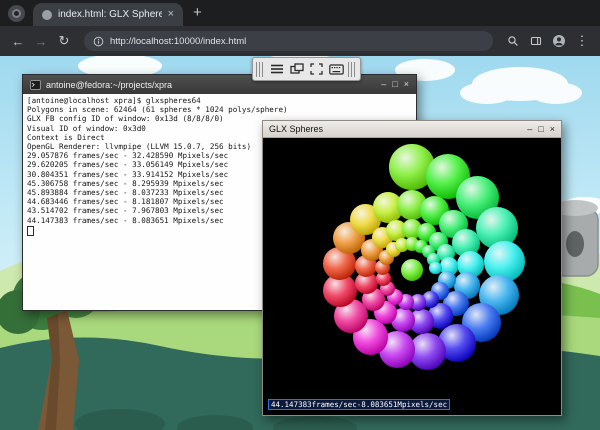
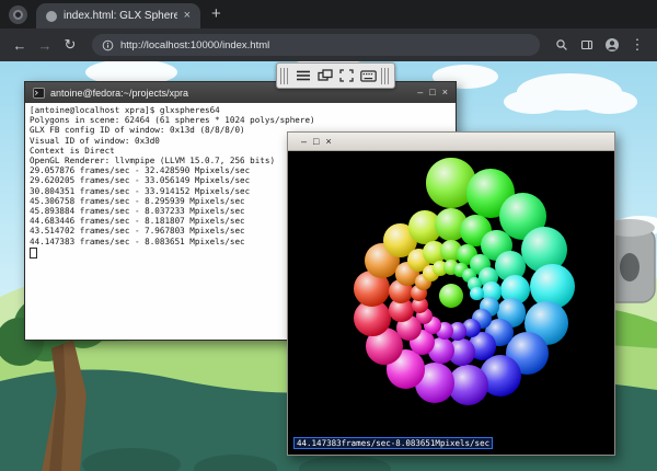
  index.html: GLX Sphere
  ×
  +
  ←
  →
  ↻
  http://localhost:10000/index.html
  ⋮
  antoine@fedora:~/projects/xpra
  –
  □
  ×
  [antoine@localhost xpra]$ glxspheres64
  Polygons in scene: 62464 (61 spheres * 1024 polys/sphere)
  GLX FB config ID of window: 0x13d (8/8/8/0)
  Visual ID of window: 0x3d0
  Context is Direct
  OpenGL Renderer: llvmpipe (LLVM 15.0.7, 256 bits)
  29.057876 frames/sec - 32.428590 Mpixels/sec
  29.620205 frames/sec - 33.056149 Mpixels/sec
  30.804351 frames/sec - 33.914152 Mpixels/sec
  45.306758 frames/sec - 8.295939 Mpixels/sec
  45.893884 frames/sec - 8.037233 Mpixels/sec
  44.683446 frames/sec - 8.181807 Mpixels/sec
  43.514702 frames/sec - 7.967803 Mpixels/sec
  44.147383 frames/sec - 8.083651 Mpixels/sec
- GLX Spheres
  –
  □
  ×
  44.147383frames/sec-8.083651Mpixels/sec
